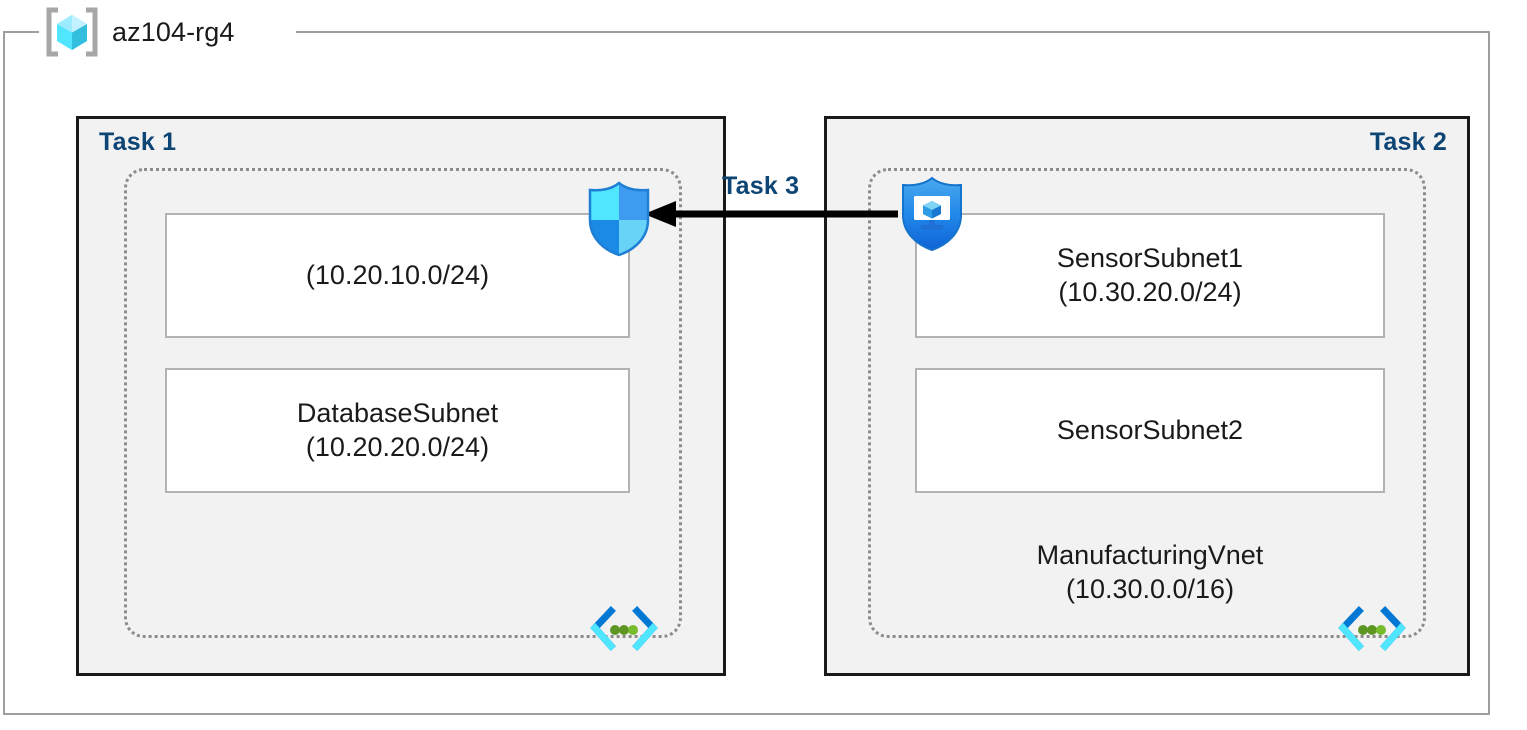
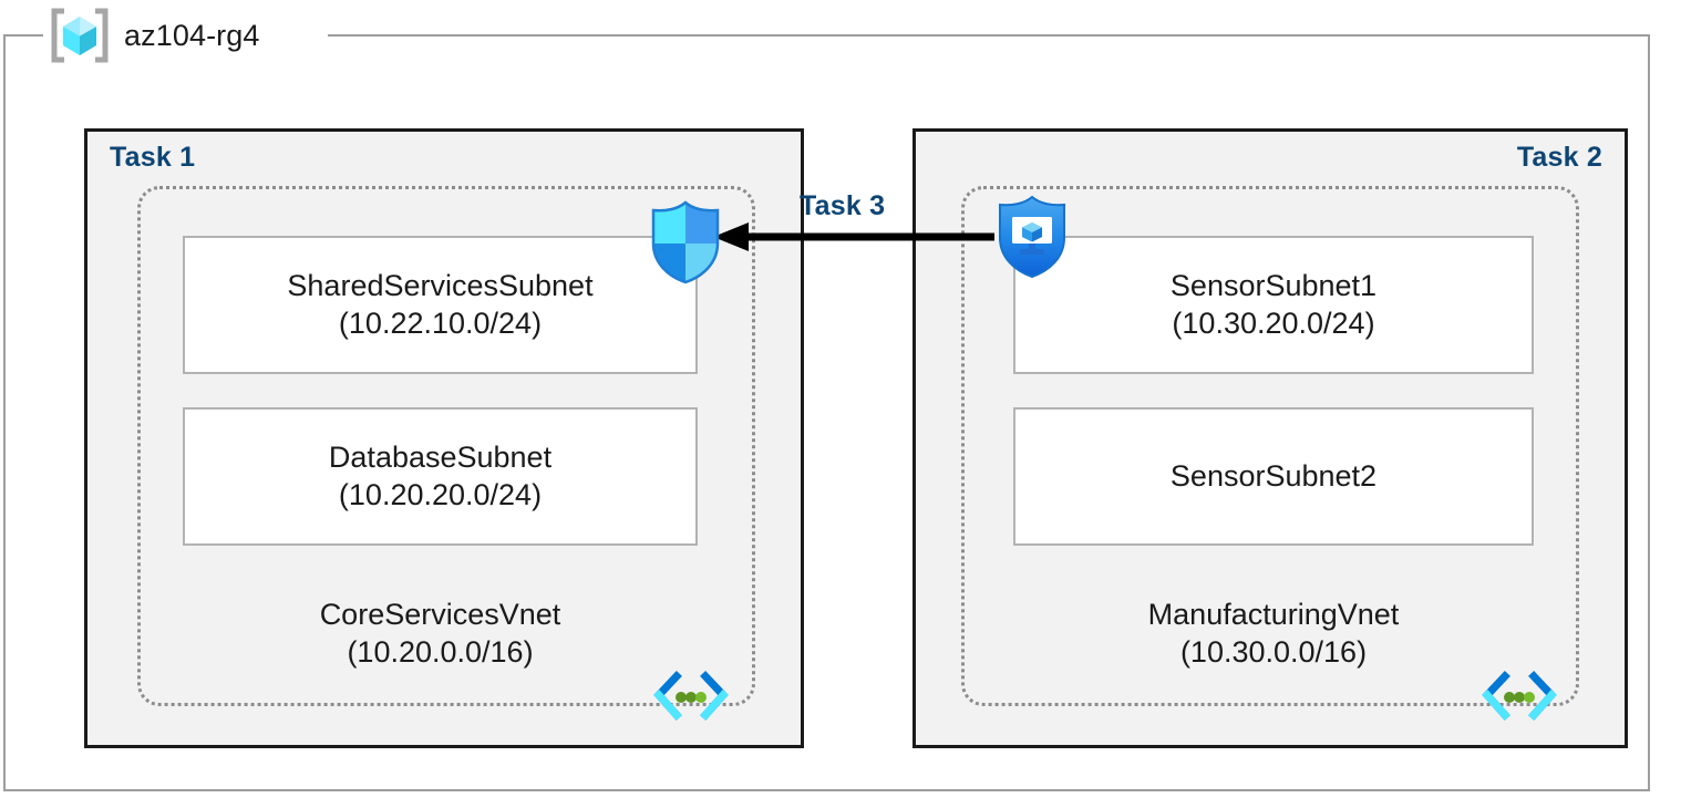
  az104-rg4
  Task 1
+ SharedServicesSubnet
- (10.20.10.0/24)
+ (10.22.10.0/24)
  DatabaseSubnet
  (10.20.20.0/24)
+ CoreServicesVnet
+ (10.20.0.0/16)
  Task 2
  SensorSubnet1
  (10.30.20.0/24)
  SensorSubnet2
  ManufacturingVnet
  (10.30.0.0/16)
  Task 3
